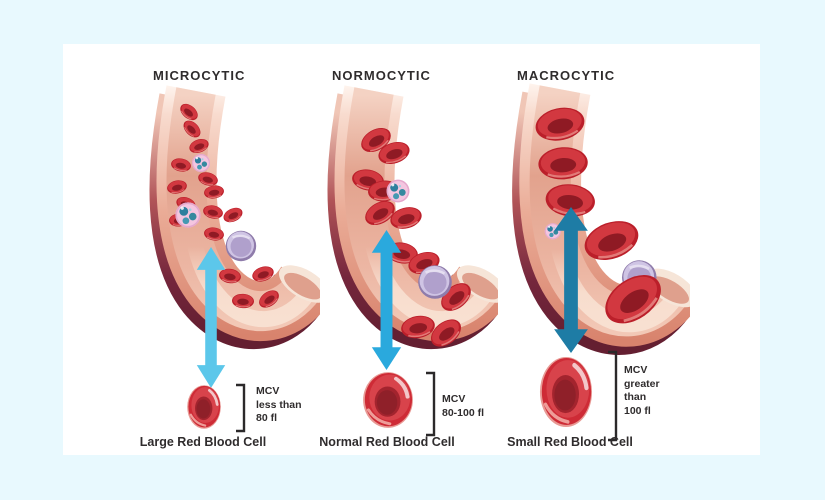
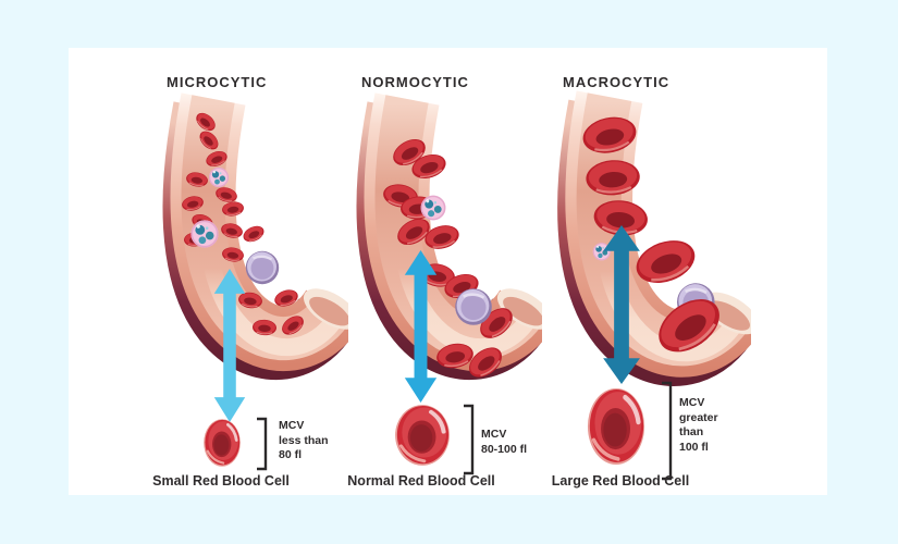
  MICROCYTIC
  NORMOCYTIC
  MACROCYTIC
  MCV
  less than
  80 fl
  MCV
  80-100 fl
  MCV
  greater
  than
  100 fl
- Large Red Blood Cell
+ Small Red Blood Cell
  Normal Red Blood Cell
- Small Red Blood Cell
+ Large Red Blood Cell
